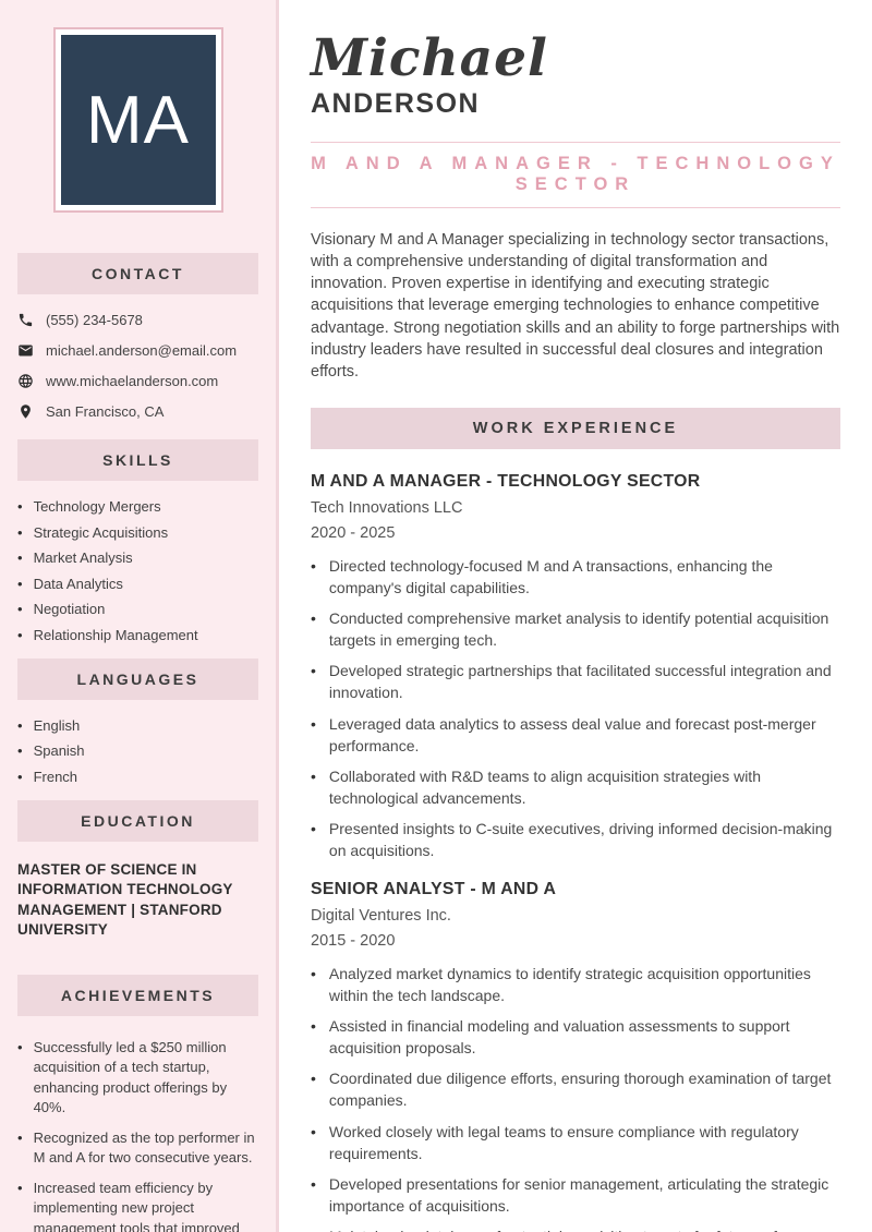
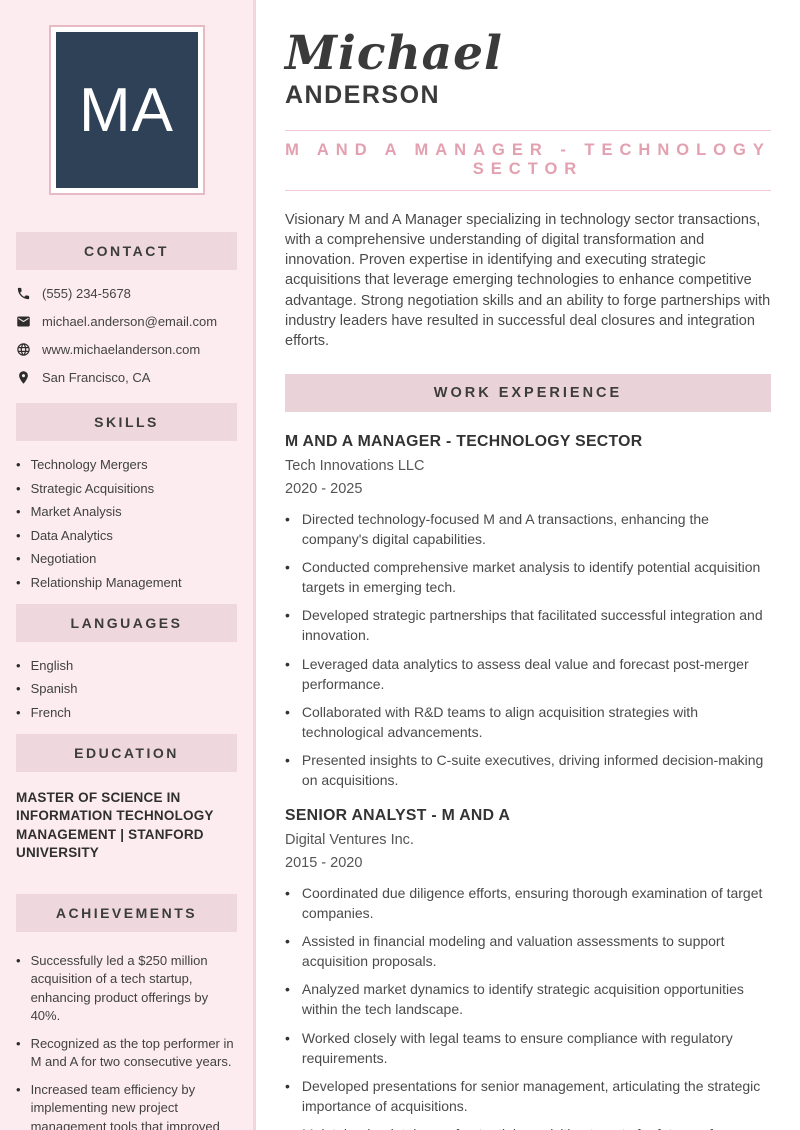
  MA
  CONTACT
  (555) 234-5678
  michael.anderson@email.com
  www.michaelanderson.com
  San Francisco, CA
  SKILLS
  •
  Technology Mergers
  •
  Strategic Acquisitions
  •
  Market Analysis
  •
  Data Analytics
  •
  Negotiation
  •
  Relationship Management
  LANGUAGES
  •
  English
  •
  Spanish
  •
  French
  EDUCATION
  MASTER OF SCIENCE IN INFORMATION TECHNOLOGY MANAGEMENT | STANFORD UNIVERSITY
  ACHIEVEMENTS
  •
  Successfully led a $250 million acquisition of a tech startup, enhancing product offerings by 40%.
  •
  Recognized as the top performer in M and A for two consecutive years.
  •
  Increased team efficiency by implementing new project management tools that improved
  Michael
  ANDERSON
  M AND A MANAGER - TECHNOLOGY SECTOR
  Visionary M and A Manager specializing in technology sector transactions, with a comprehensive understanding of digital transformation and innovation. Proven expertise in identifying and executing strategic acquisitions that leverage emerging technologies to enhance competitive advantage. Strong negotiation skills and an ability to forge partnerships with industry leaders have resulted in successful deal closures and integration efforts.
  WORK EXPERIENCE
  M AND A MANAGER - TECHNOLOGY SECTOR
  Tech Innovations LLC
  2020 - 2025
  •
  Directed technology-focused M and A transactions, enhancing the company's digital capabilities.
  •
  Conducted comprehensive market analysis to identify potential acquisition targets in emerging tech.
  •
  Developed strategic partnerships that facilitated successful integration and innovation.
  •
  Leveraged data analytics to assess deal value and forecast post-merger performance.
  •
  Collaborated with R&D teams to align acquisition strategies with technological advancements.
  •
  Presented insights to C-suite executives, driving informed decision-making on acquisitions.
  SENIOR ANALYST - M AND A
  Digital Ventures Inc.
  2015 - 2020
  •
- Analyzed market dynamics to identify strategic acquisition opportunities within the tech landscape.
+ Coordinated due diligence efforts, ensuring thorough examination of target companies.
  •
  Assisted in financial modeling and valuation assessments to support acquisition proposals.
  •
- Coordinated due diligence efforts, ensuring thorough examination of target companies.
+ Analyzed market dynamics to identify strategic acquisition opportunities within the tech landscape.
  •
  Worked closely with legal teams to ensure compliance with regulatory requirements.
  •
  Developed presentations for senior management, articulating the strategic importance of acquisitions.
